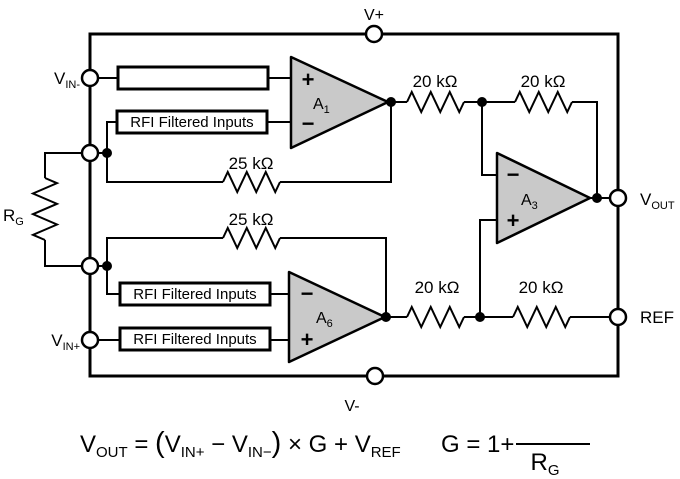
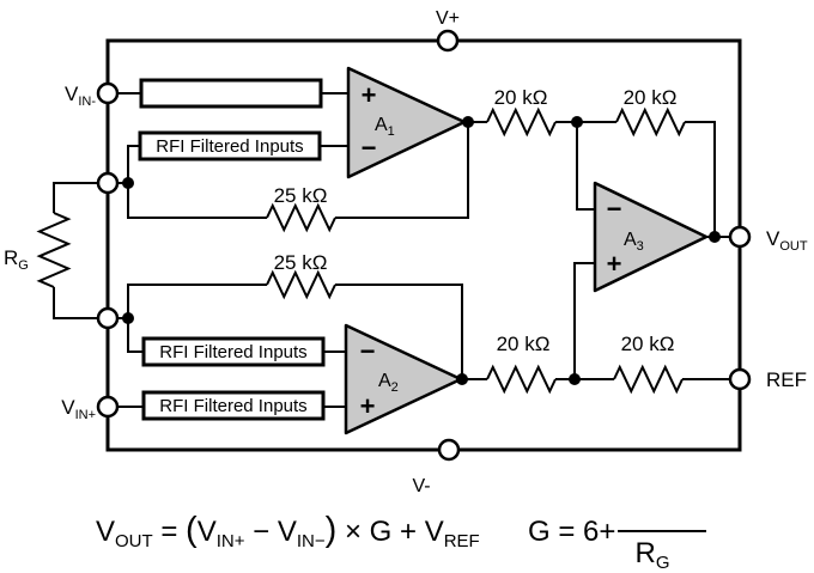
  25 kΩ
  25 kΩ
  20 kΩ
  20 kΩ
  20 kΩ
  20 kΩ
  RFI Filtered Inputs
  RFI Filtered Inputs
  RFI Filtered Inputs
  +
  A1
  −
  −
- A6
+ A2
  +
  −
  A3
  +
  V+
  V-
  VIN-
  VIN+
  RG
  VOUT
  REF
  VOUT = (VIN+ − VIN− ) × G + VREF
- G = 1+
+ G = 6+
  RG
